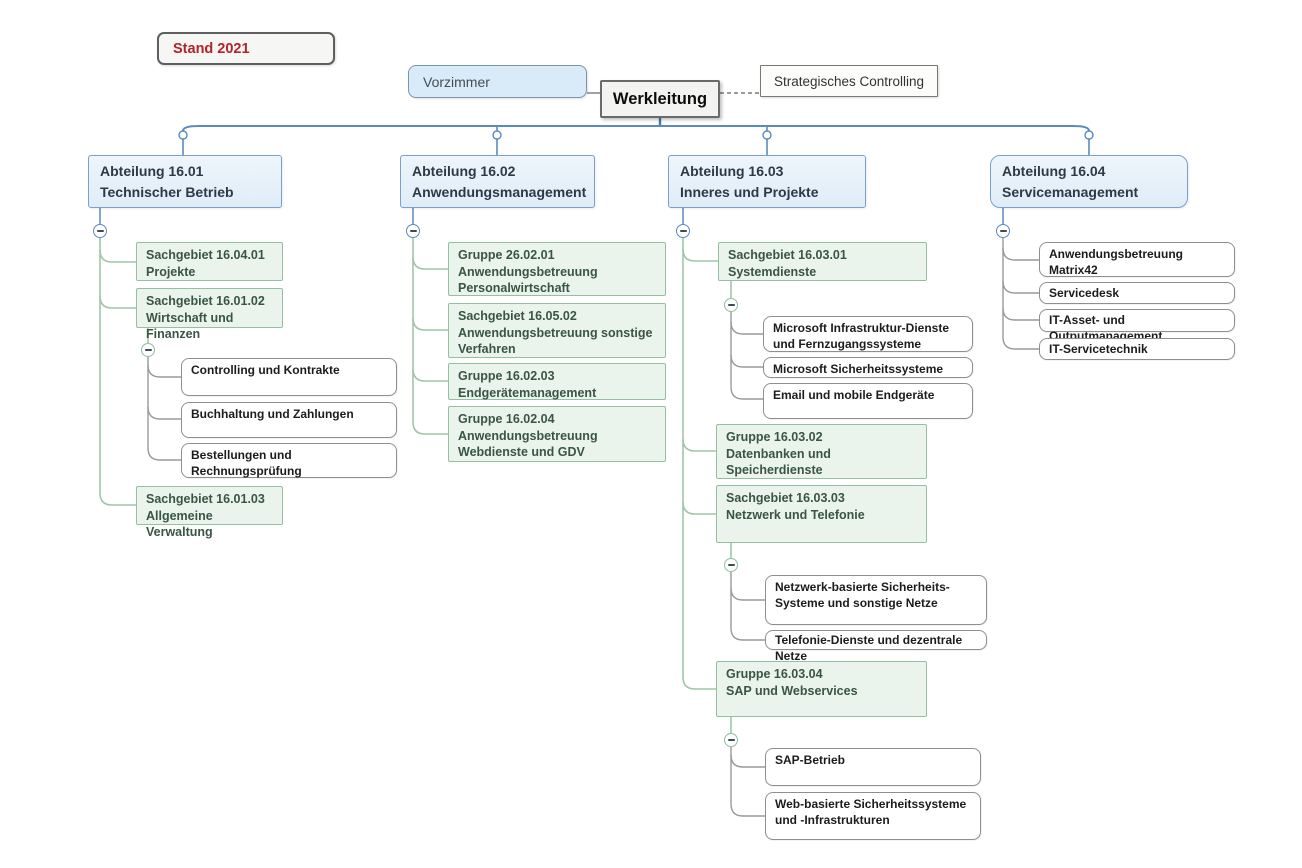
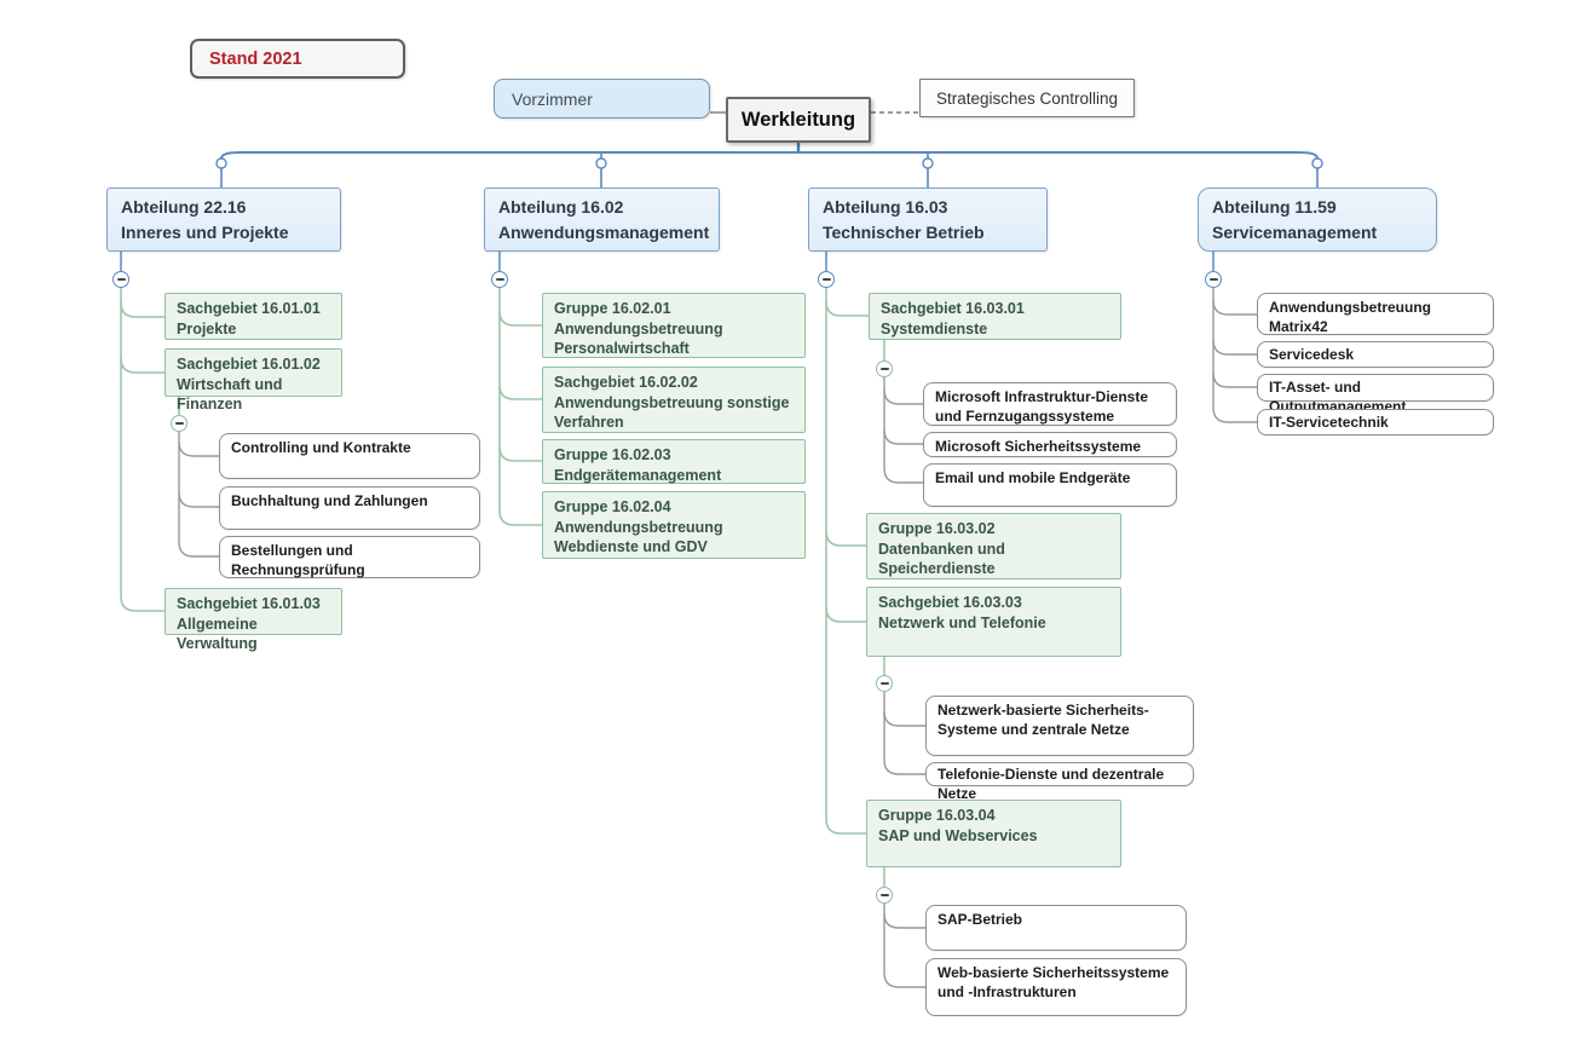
  Stand 2021
  Vorzimmer
  Werkleitung
  Strategisches Controlling
- Abteilung 16.01
+ Abteilung 22.16
- Technischer Betrieb
+ Inneres und Projekte
  Abteilung 16.02
  Anwendungsmanagement
  Abteilung 16.03
- Inneres und Projekte
+ Technischer Betrieb
- Abteilung 16.04
+ Abteilung 11.59
  Servicemanagement
- Sachgebiet 16.04.01
+ Sachgebiet 16.01.01
  Projekte
  Sachgebiet 16.01.02
  Wirtschaft und Finanzen
  Sachgebiet 16.01.03
  Allgemeine Verwaltung
  Controlling und Kontrakte
  Buchhaltung und Zahlungen
  Bestellungen und Rechnungsprüfung
- Gruppe 26.02.01
+ Gruppe 16.02.01
  Anwendungsbetreuung Personalwirtschaft
- Sachgebiet 16.05.02
+ Sachgebiet 16.02.02
  Anwendungsbetreuung sonstige Verfahren
  Gruppe 16.02.03
  Endgerätemanagement
  Gruppe 16.02.04
  Anwendungsbetreuung Webdienste und GDV
  Sachgebiet 16.03.01
  Systemdienste
  Gruppe 16.03.02
  Datenbanken und Speicherdienste
  Sachgebiet 16.03.03
  Netzwerk und Telefonie
  Gruppe 16.03.04
  SAP und Webservices
  Microsoft Infrastruktur-Dienste und Fernzugangssysteme
  Microsoft Sicherheitssysteme
  Email und mobile Endgeräte
- Netzwerk-basierte Sicherheits-Systeme und sonstige Netze
+ Netzwerk-basierte Sicherheits-Systeme und zentrale Netze
  Telefonie-Dienste und dezentrale Netze
  SAP-Betrieb
  Web-basierte Sicherheitssysteme und -Infrastrukturen
  Anwendungsbetreuung Matrix42
  Servicedesk
  IT-Asset- und Outputmanagement
  IT-Servicetechnik
